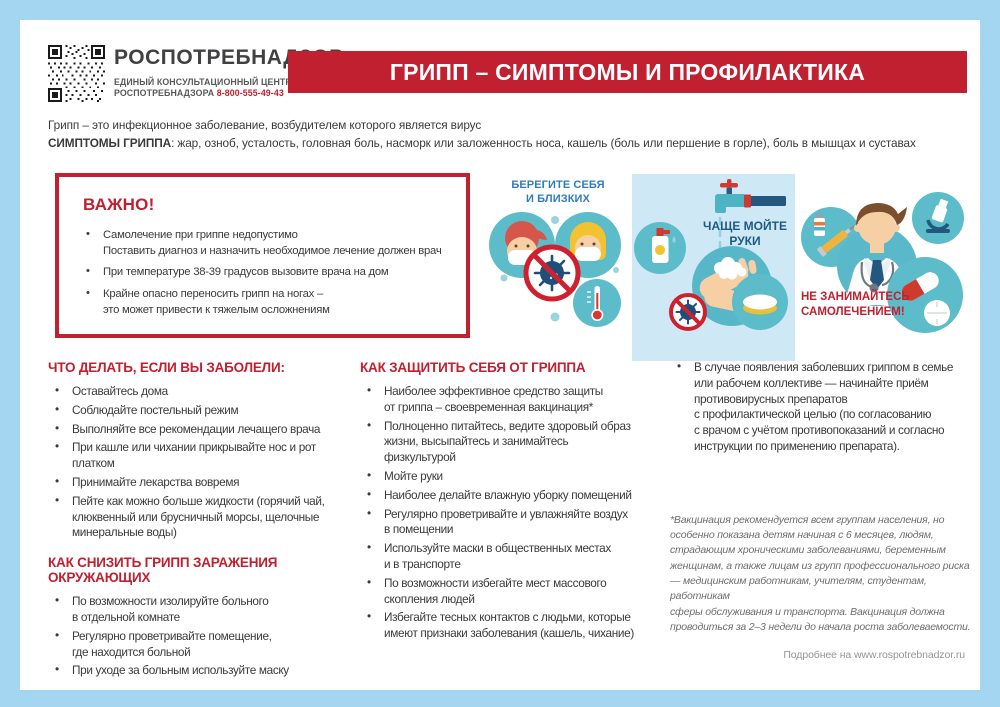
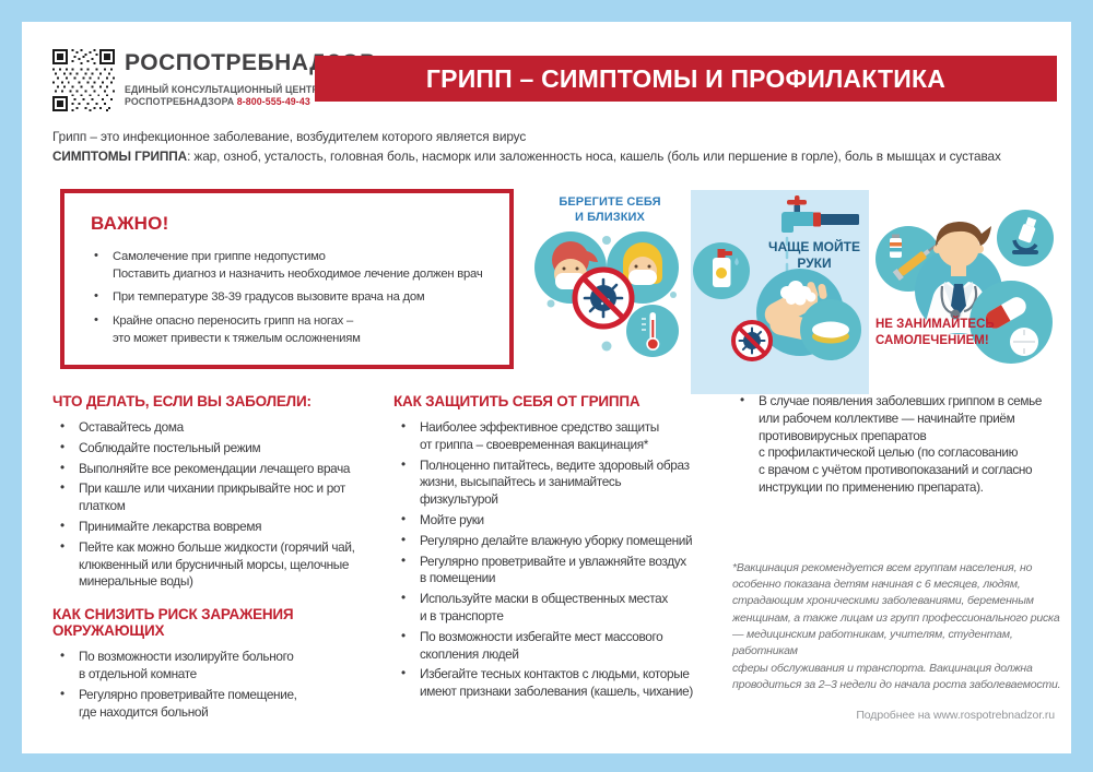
  РОСПОТРЕБНА
  ЕДИНЫЙ КОНСУЛЬТАЦИОННЫЙ ЦЕНТ
  РОСПОТРЕБНАДЗОРА 8-800-555-49-43
  ГРИПП – СИМПТОМЫ И ПРОФИЛАКТИКА
  Грипп – это инфекционное заболевание, возбудителем которого является вирус
  СИМПТОМЫ ГРИППА: жар, озноб, усталость, головная боль, насморк или заложенность носа, кашель (боль или першение в горле), боль в мышцах и суставах
  ВАЖНО!
  Самолечение при гриппе недопустимо
  Поставить диагноз и назначить необходимое лечение должен врач
  При температуре 38-39 градусов вызовите врача на дом
  Крайне опасно переносить грипп на ногах –
  это может привести к тяжелым осложнениям
  БЕРЕГИТЕ СЕБЯ
  И БЛИЗКИХ
  ЧАЩЕ МОЙТЕ
  РУКИ
  НЕ ЗАНИМАЙТЕСЬ
  САМОЛЕЧЕНИЕМ!
  ЧТО ДЕЛАТЬ, ЕСЛИ ВЫ ЗАБОЛЕЛИ:
  Оставайтесь дома
  Соблюдайте постельный режим
  Выполняйте все рекомендации лечащего врача
  При кашле или чихании прикрывайте нос и рот
  платком
  Принимайте лекарства вовремя
  Пейте как можно больше жидкости (горячий чай,
  клюквенный или брусничный морсы, щелочные
  минеральные воды)
- КАК СНИЗИТЬ ГРИПП ЗАРАЖЕНИЯ ОКРУЖАЮЩИХ
+ КАК СНИЗИТЬ РИСК ЗАРАЖЕНИЯ ОКРУЖАЮЩИХ
  По возможности изолируйте больного
  в отдельной комнате
  Регулярно проветривайте помещение,
  где находится больной
- При уходе за больным используйте маску
  КАК ЗАЩИТИТЬ СЕБЯ ОТ ГРИППА
  Наиболее эффективное средство защиты
  от гриппа – своевременная вакцинация*
  Полноценно питайтесь, ведите здоровый образ
  жизни, высыпайтесь и занимайтесь
  физкультурой
  Мойте руки
- Наиболее делайте влажную уборку помещений
+ Регулярно делайте влажную уборку помещений
  Регулярно проветривайте и увлажняйте воздух
  в помещении
  Используйте маски в общественных местах
  и в транспорте
  По возможности избегайте мест массового
  скопления людей
  Избегайте тесных контактов с людьми, которые
  имеют признаки заболевания (кашель, чихание)
  В случае появления заболевших гриппом в семье
  или рабочем коллективе — начинайте приём
  противовирусных препаратов
  с профилактической целью (по согласованию
  с врачом с учётом противопоказаний и согласно
  инструкции по применению препарата).
  *Вакцинация рекомендуется всем группам населения, но
  особенно показана детям начиная с 6 месяцев, людям,
  страдающим хроническими заболеваниями, беременным
  женщинам, а также лицам из групп профессионального риска
  — медицинским работникам, учителям, студентам, работникам
  сферы обслуживания и транспорта. Вакцинация должна
  проводиться за 2–3 недели до начала роста заболеваемости.
  Подробнее на www.rospotrebnadzor.ru
